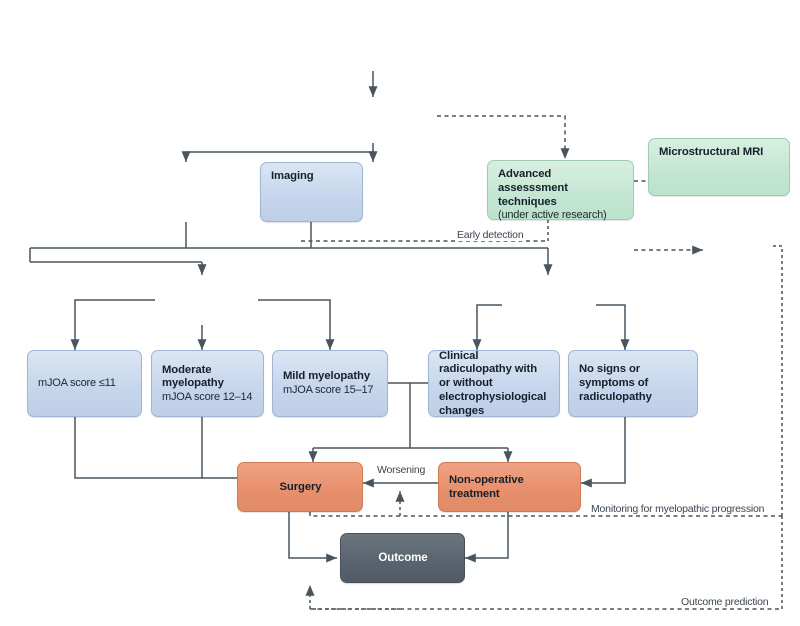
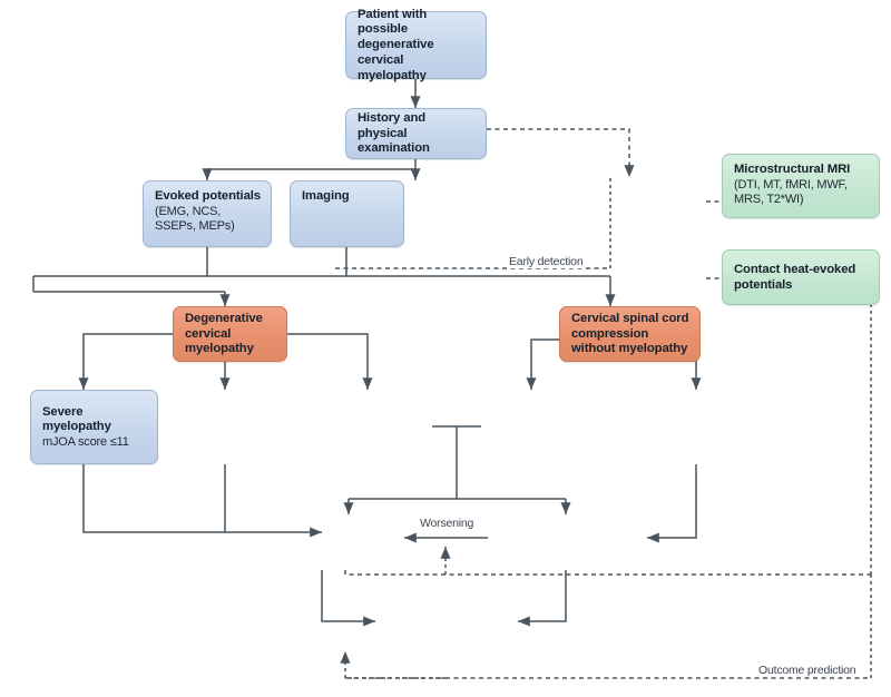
+ Patient with possible degenerative cervical myelopathy
+ History and physical examination
+ Evoked potentials
+ (EMG, NCS, SSEPs, MEPs)
  Imaging
- Advanced assesssment techniques
- (under active research)
  Microstructural MRI
+ (DTI, MT, fMRI, MWF, MRS, T2*WI)
+ Contact heat-evoked potentials
+ Degenerative cervical myelopathy
+ Cervical spinal cord compression without myelopathy
+ Severe myelopathy
  mJOA score ≤11
- Moderate myelopathy
- mJOA score 12–14
- Mild myelopathy
- mJOA score 15–17
- Clinical radiculopathy with or without electrophysiological changes
- No signs or symptoms of radiculopathy
- Surgery
- Non-operative treatment
- Outcome
  Early detection
  Worsening
- Monitoring for myelopathic progression
  Outcome prediction
